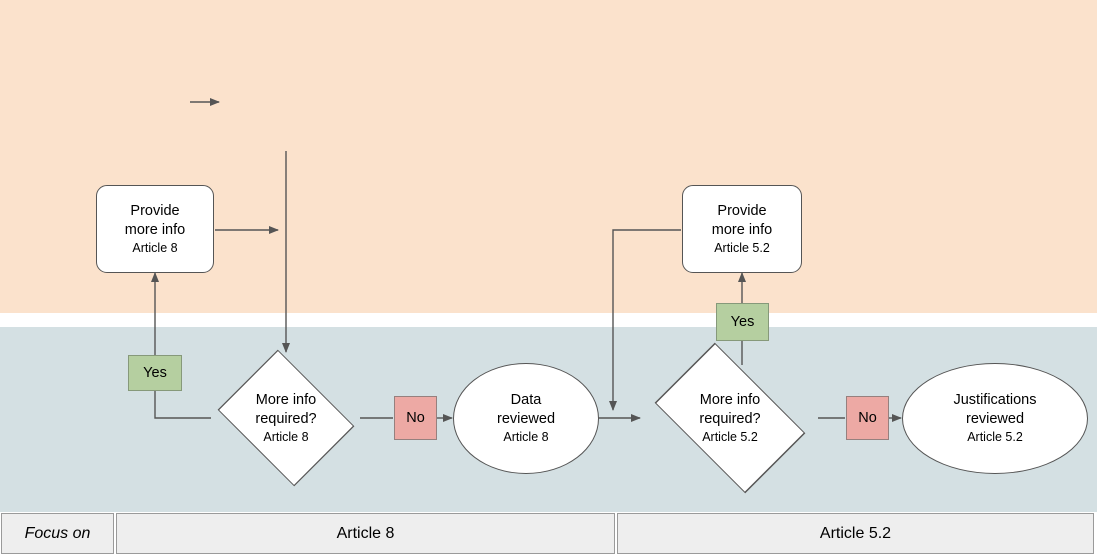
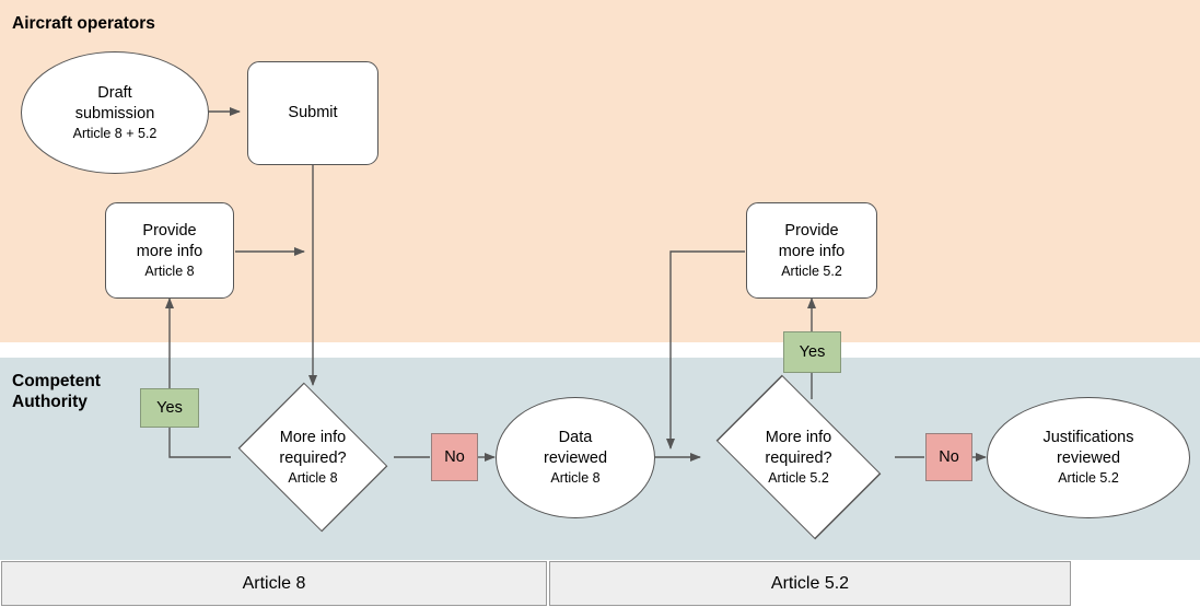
+ Aircraft operators
+ Competent
+ Authority
+ Draft
+ submission
+ Article 8 + 5.2
+ Submit
  Provide
  more info
  Article 8
  Provide
  more info
  Article 5.2
  More info
  required?
  Article 8
  More info
  required?
  Article 5.2
  Data
  reviewed
  Article 8
  Justifications
  reviewed
  Article 5.2
  Yes
  No
  Yes
  No
- Focus on
  Article 8
  Article 5.2
